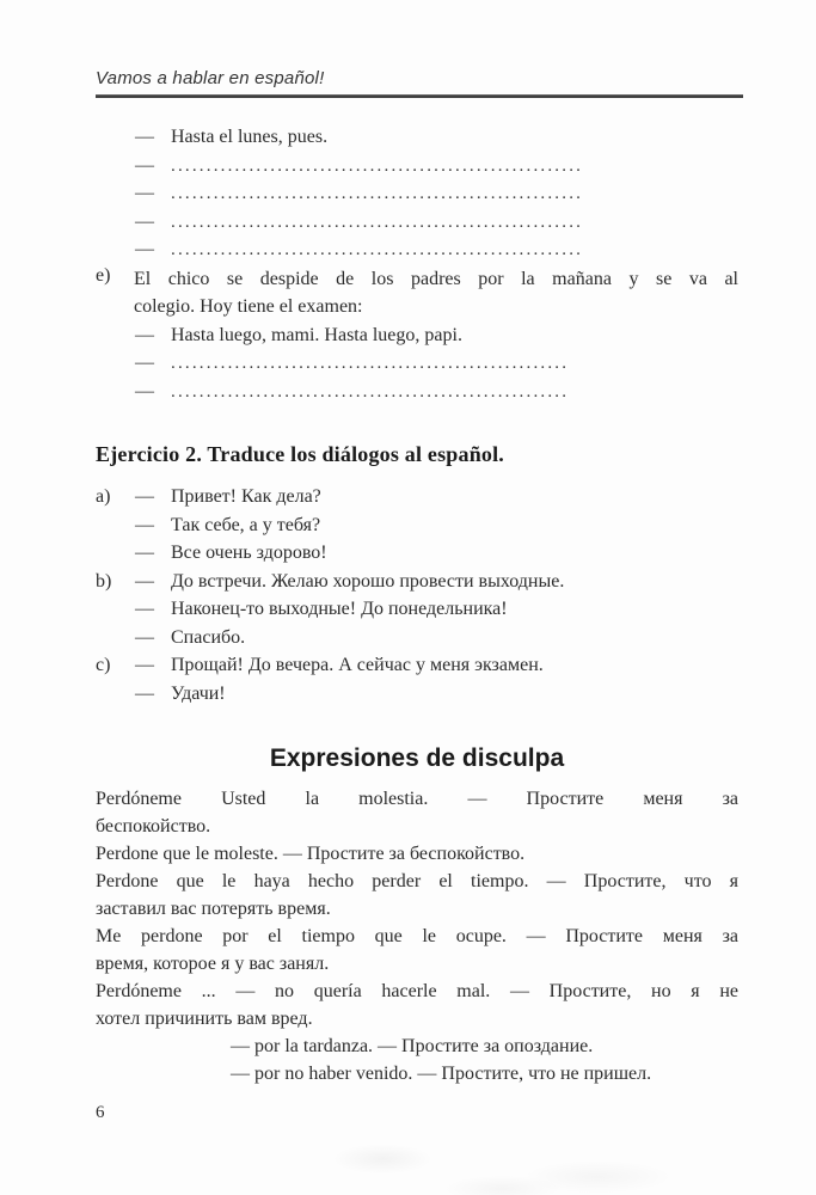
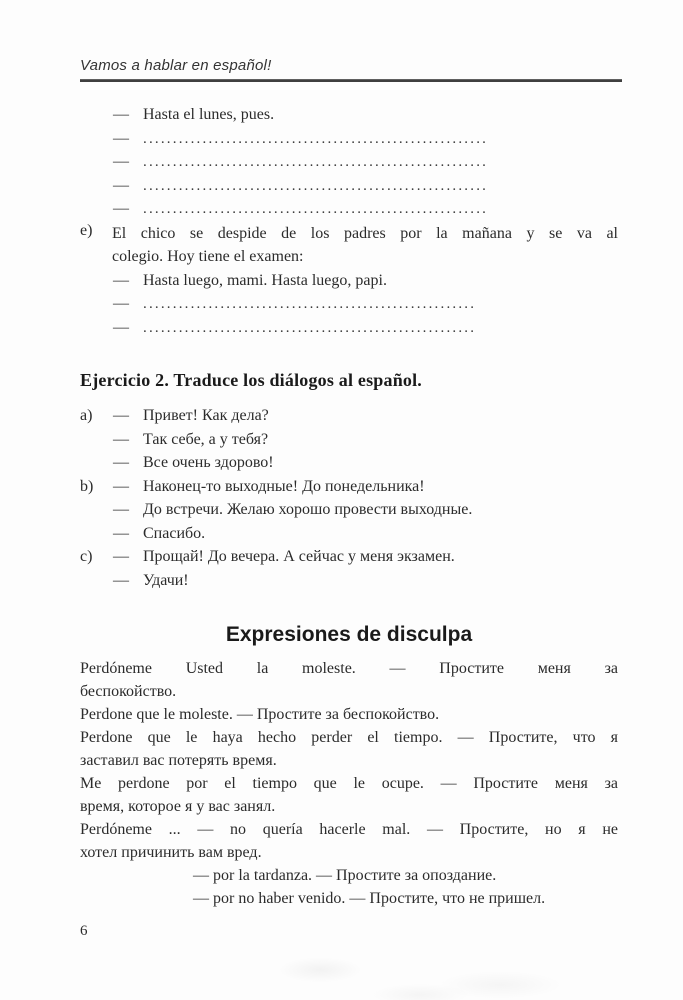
  Vamos a hablar en español!
  —
  Hasta el lunes, pues.
  —
  —
  —
  —
  e)
  El chico se despide de los padres por la mañana y se va al
  colegio. Hoy tiene el examen:
  —
  Hasta luego, mami. Hasta luego, papi.
  —
  —
  Ejercicio 2. Traduce los diálogos al español.
  a)
  —
  Привет! Как дела?
  —
  Так себе, а у тебя?
  —
  Все очень здорово!
  b)
  —
- До встречи. Желаю хорошо провести выходные.
+ Наконец-то выходные! До понедельника!
  —
- Наконец-то выходные! До понедельника!
+ До встречи. Желаю хорошо провести выходные.
  —
  Спасибо.
  c)
  —
  Прощай! До вечера. А сейчас у меня экзамен.
  —
  Удачи!
  Expresiones de disculpa
- Perdóneme Usted la molestia. — Простите меня за
+ Perdóneme Usted la moleste. — Простите меня за
  беспокойство.
  Perdone que le moleste. — Простите за беспокойство.
  Perdone que le haya hecho perder el tiempo. — Простите, что я
  заставил вас потерять время.
  Me perdone por el tiempo que le ocupe. — Простите меня за
  время, которое я у вас занял.
  Perdóneme ... — no quería hacerle mal. — Простите, но я не
  хотел причинить вам вред.
  — por la tardanza. — Простите за опоздание.
  — por no haber venido. — Простите, что не пришел.
